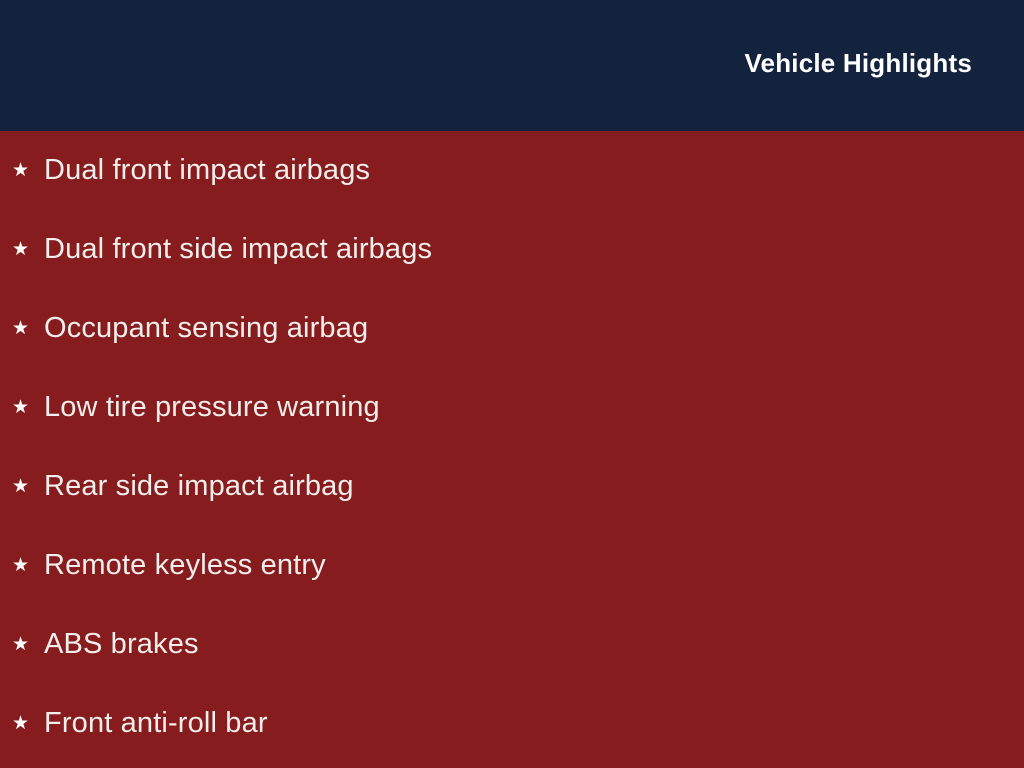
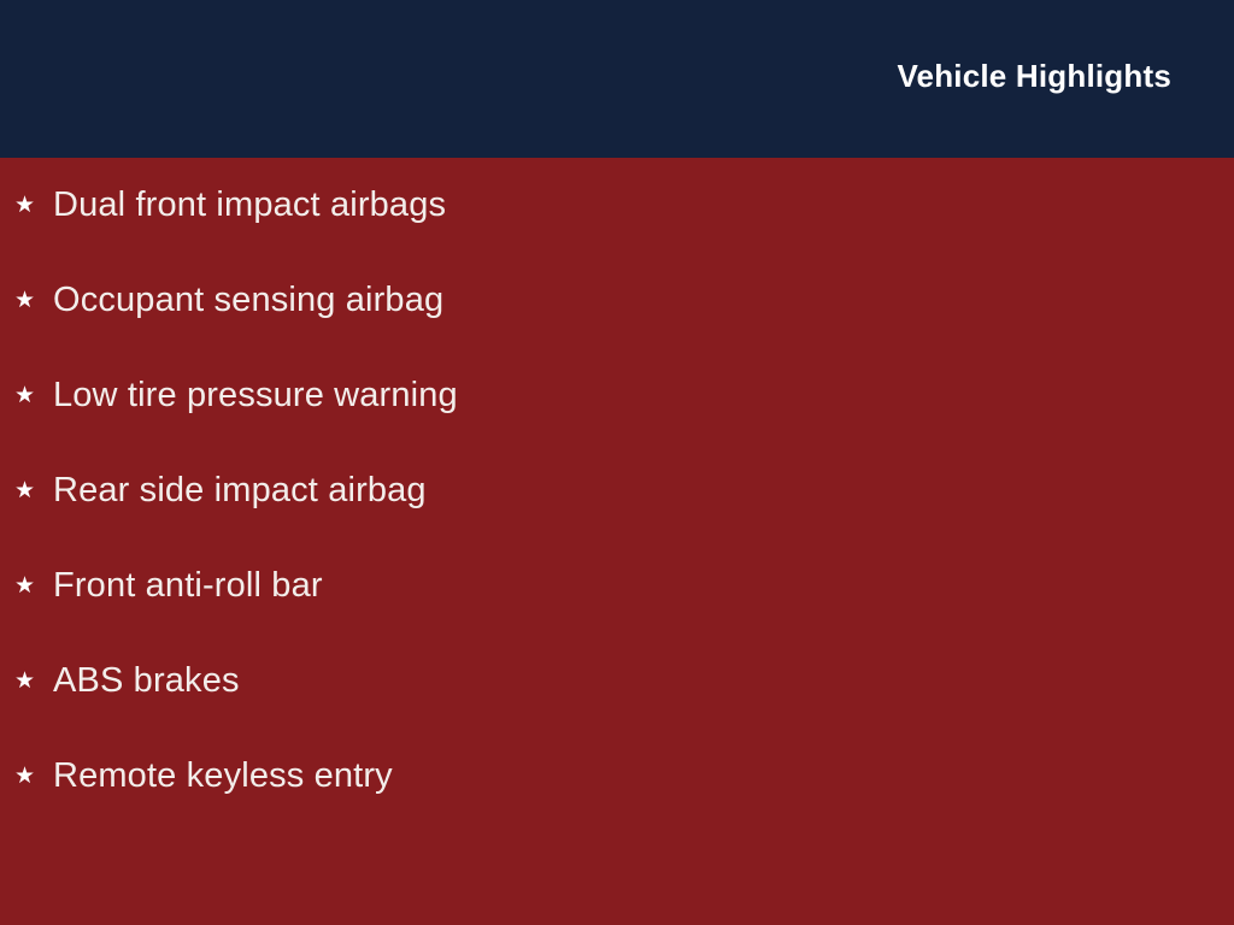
  Vehicle Highlights
  ★ Dual front impact airbags
- ★ Dual front side impact airbags
  ★ Occupant sensing airbag
  ★ Low tire pressure warning
  ★ Rear side impact airbag
- ★ Remote keyless entry
+ ★ Front anti‑roll bar
  ★ ABS brakes
- ★ Front anti‑roll bar
+ ★ Remote keyless entry
